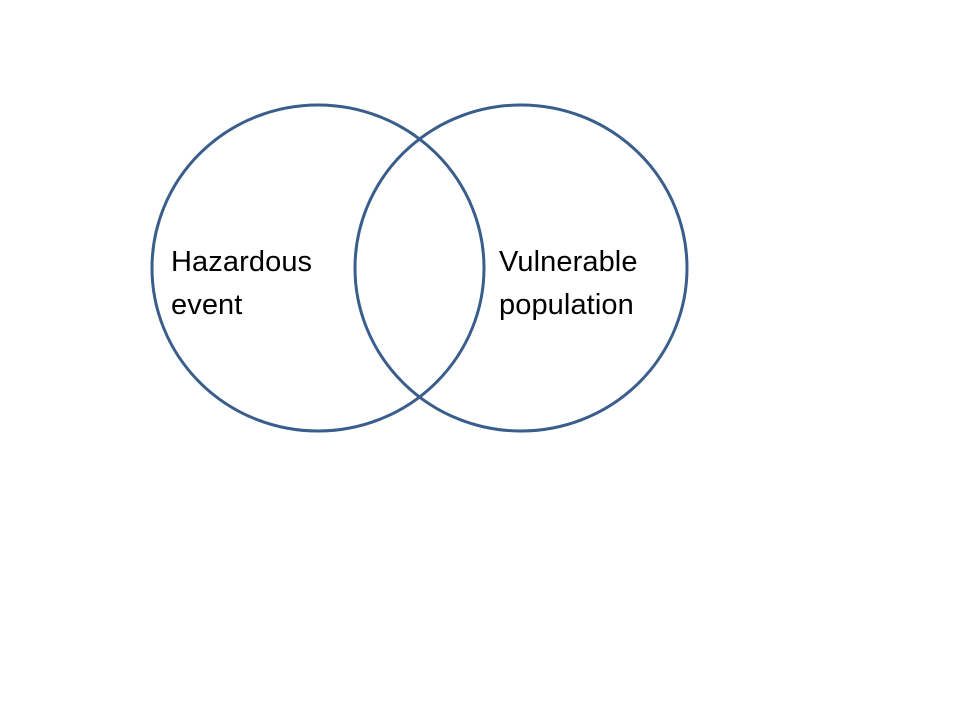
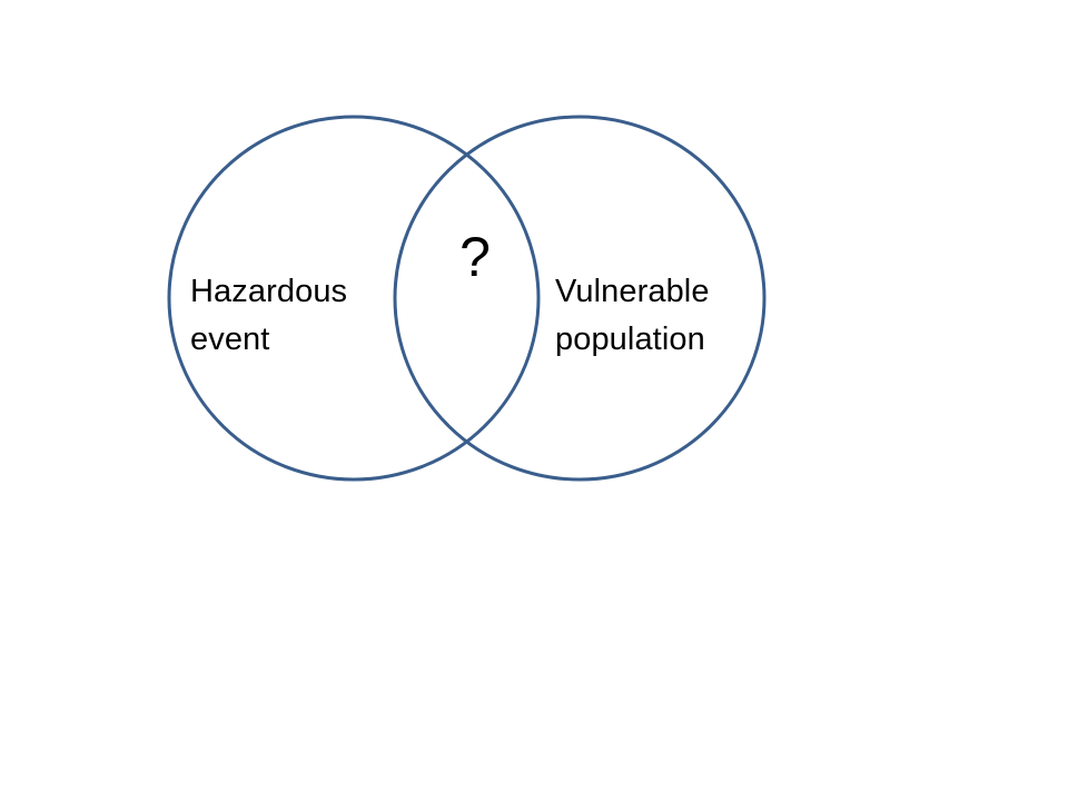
  Hazardous
  event
+ ?
  Vulnerable
  population
